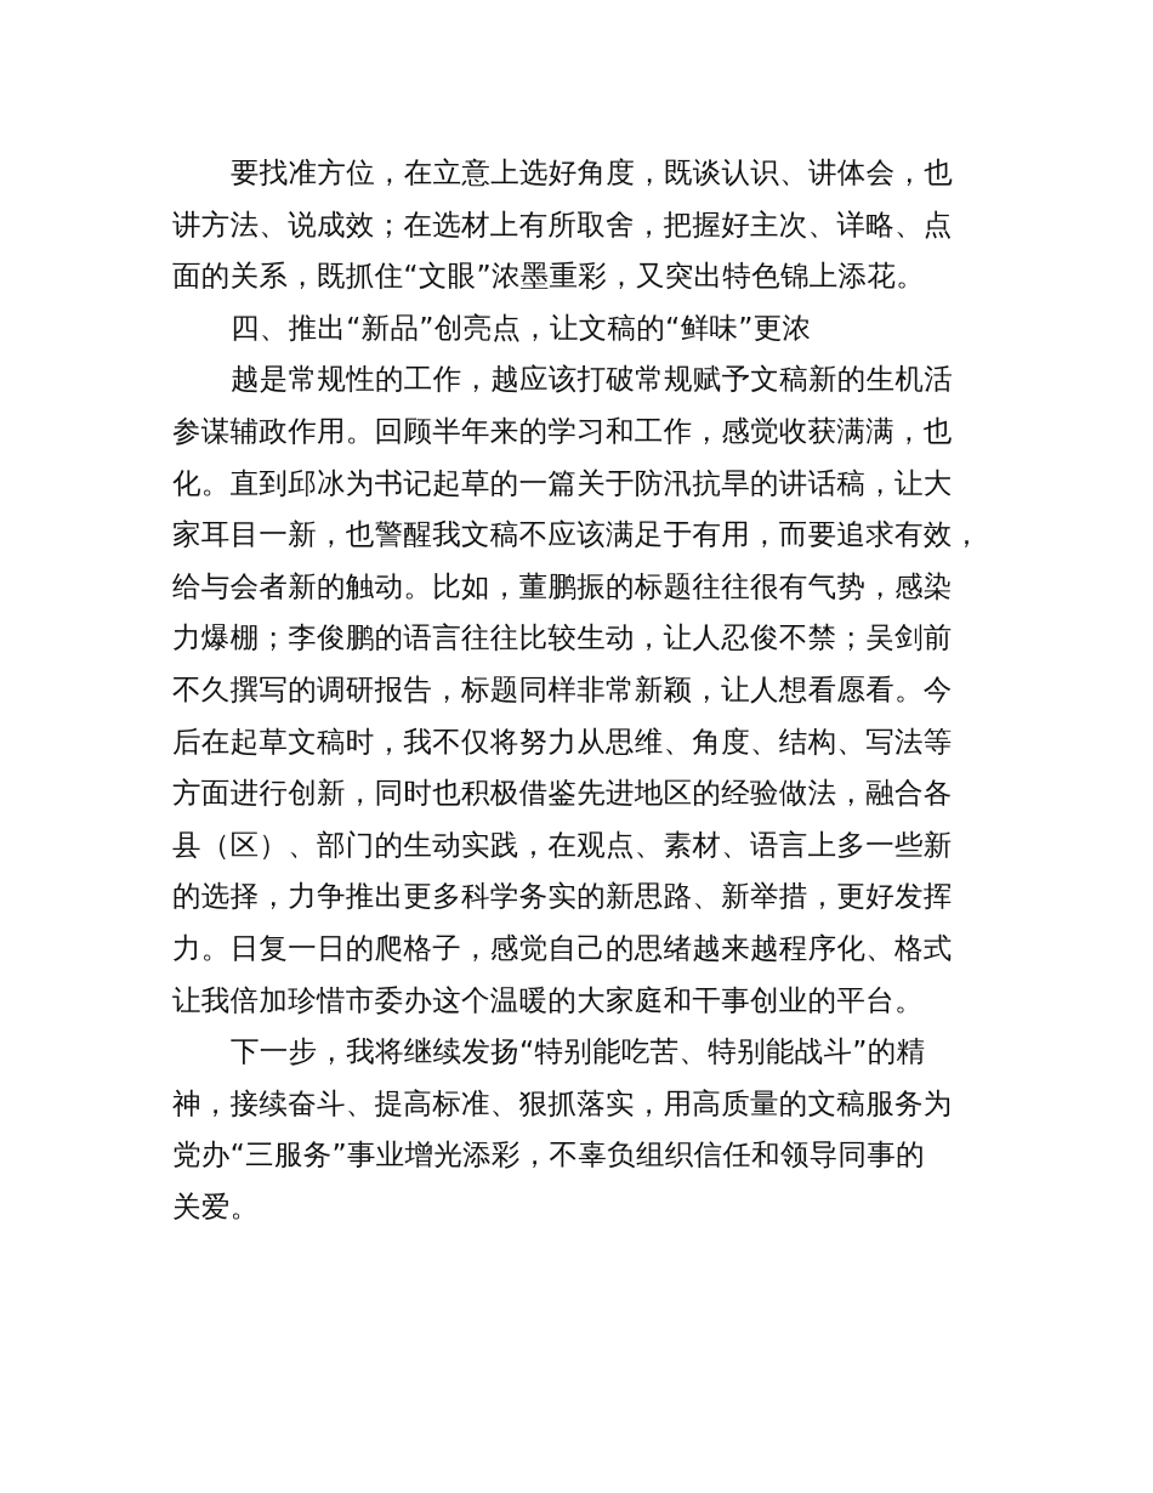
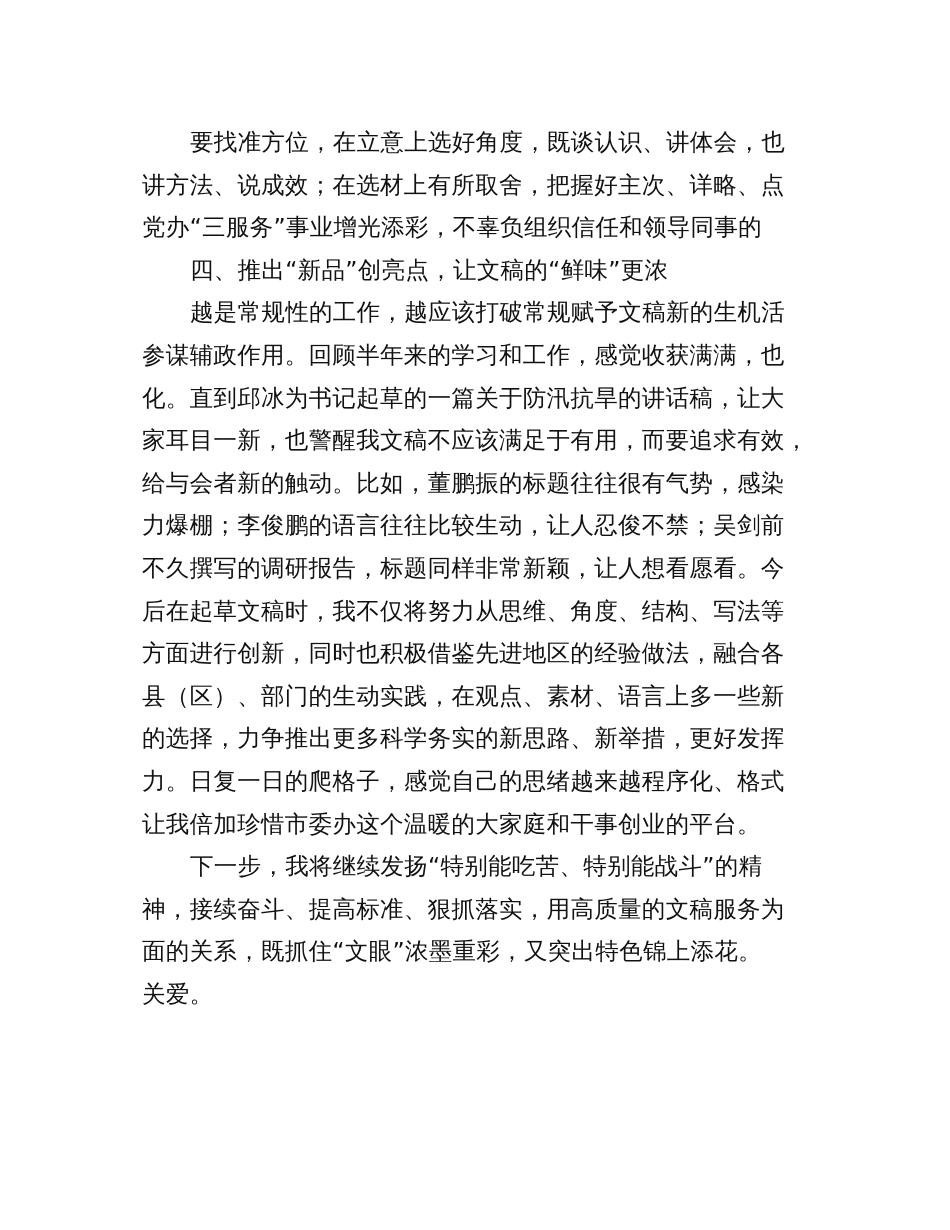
  要找准方位，在立意上选好角度，既谈认识、讲体会，也
  讲方法、说成效；在选材上有所取舍，把握好主次、详略、点
- 面的关系，既抓住“文眼”浓墨重彩，又突出特色锦上添花。
+ 党办“三服务”事业增光添彩，不辜负组织信任和领导同事的
  四、推出“新品”创亮点，让文稿的“鲜味”更浓
  越是常规性的工作，越应该打破常规赋予文稿新的生机活
  参谋辅政作用。回顾半年来的学习和工作，感觉收获满满，也
  化。直到邱冰为书记起草的一篇关于防汛抗旱的讲话稿，让大
  家耳目一新，也警醒我文稿不应该满足于有用，而要追求有效，
  给与会者新的触动。比如，董鹏振的标题往往很有气势，感染
  力爆棚；李俊鹏的语言往往比较生动，让人忍俊不禁；吴剑前
  不久撰写的调研报告，标题同样非常新颖，让人想看愿看。今
  后在起草文稿时，我不仅将努力从思维、角度、结构、写法等
  方面进行创新，同时也积极借鉴先进地区的经验做法，融合各
  县（区）、部门的生动实践，在观点、素材、语言上多一些新
  的选择，力争推出更多科学务实的新思路、新举措，更好发挥
  力。日复一日的爬格子，感觉自己的思绪越来越程序化、格式
  让我倍加珍惜市委办这个温暖的大家庭和干事创业的平台。
  下一步，我将继续发扬“特别能吃苦、特别能战斗”的精
  神，接续奋斗、提高标准、狠抓落实，用高质量的文稿服务为
- 党办“三服务”事业增光添彩，不辜负组织信任和领导同事的
+ 面的关系，既抓住“文眼”浓墨重彩，又突出特色锦上添花。
  关爱。
